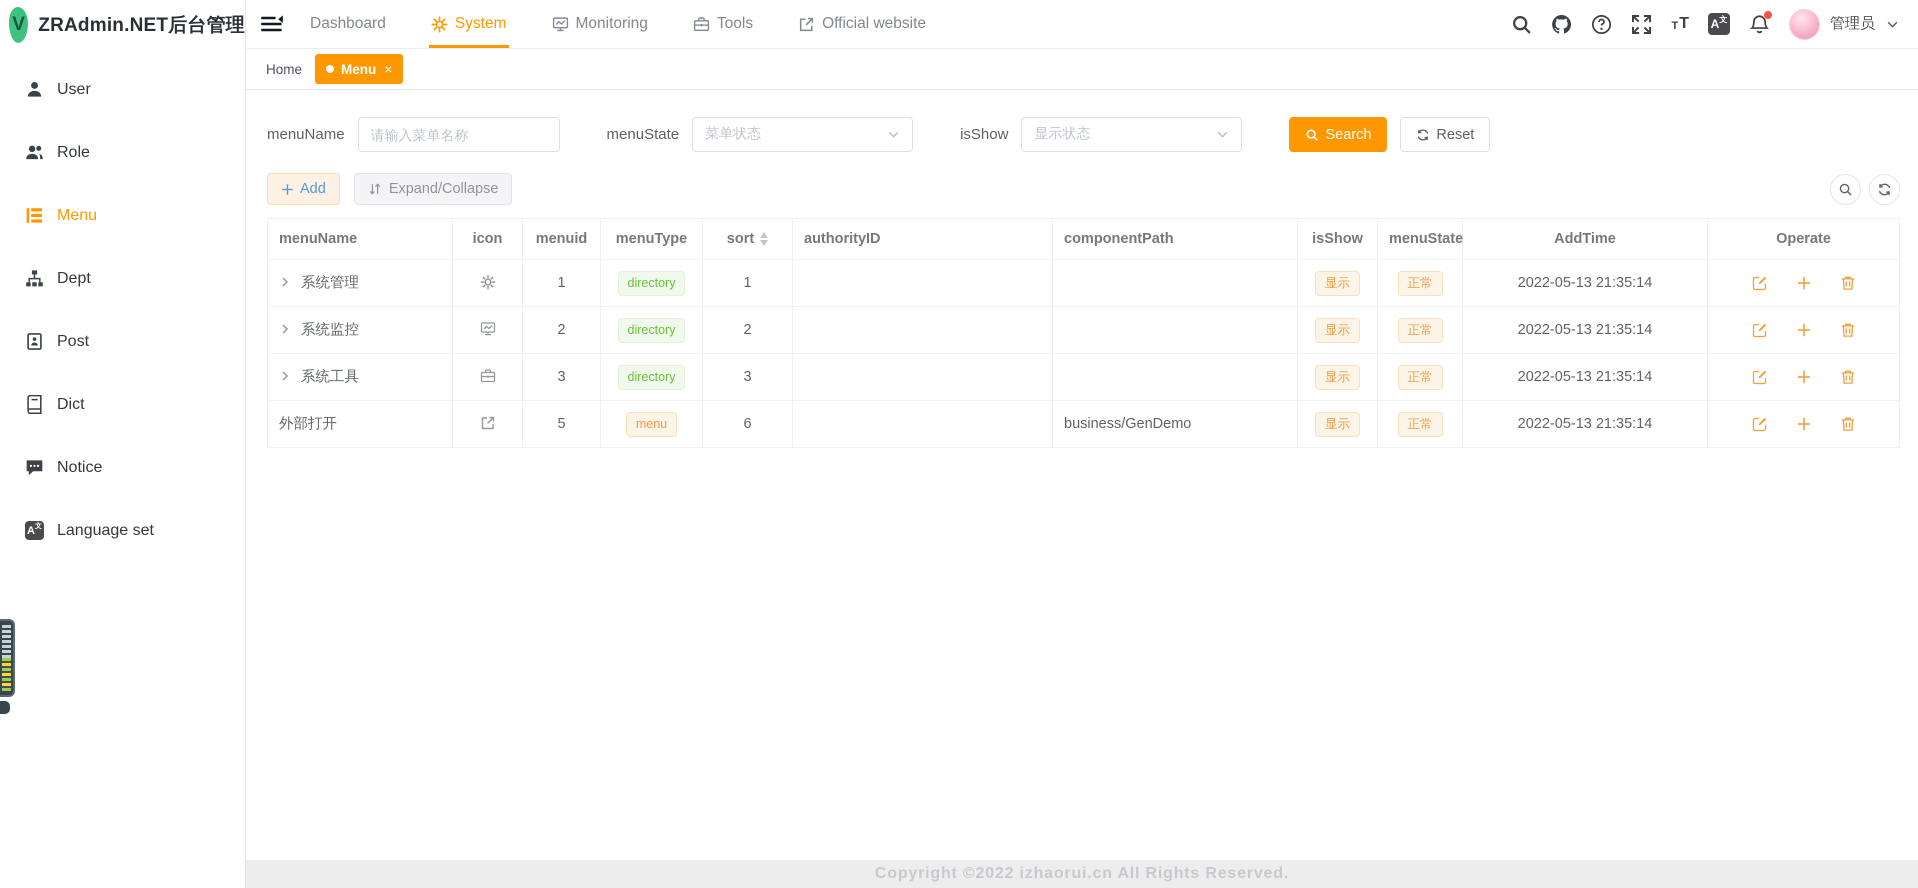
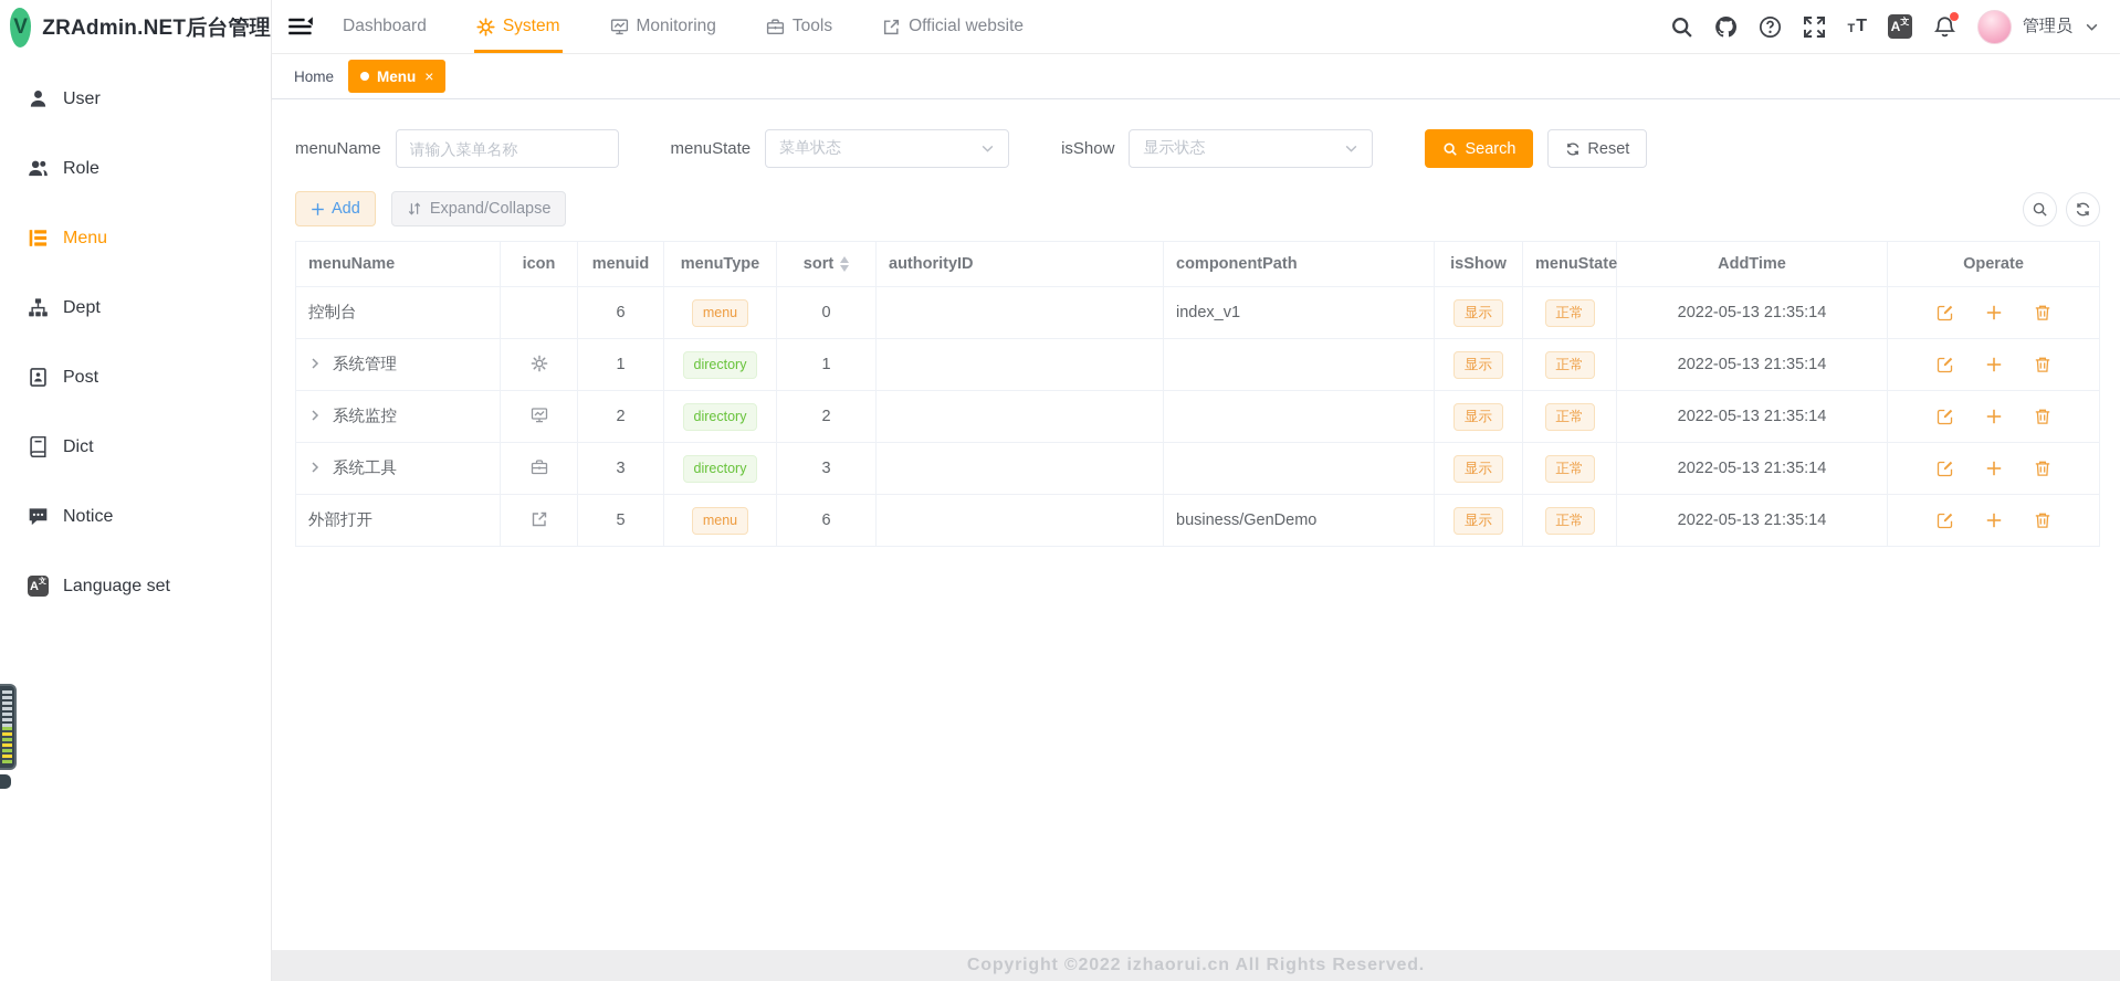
  V
  ZRAdmin.NET后台管理
  User
  Role
  Menu
  Dept
  Post
  Dict
  Notice
  A
  Language set
  Dashboard
  System
  Monitoring
  Tools
  Official website
  T
  T
  A
  文
  管理员
  Home
  Menu
  ×
  menuName
  请输入菜单名称
  menuState
  菜单状态
  isShow
  显示状态
  Search
  Reset
  Add
  Expand/Collapse
  menuName	icon	menuid	menuType	sort	authorityID	componentPath	isShow	menuState	AddTime	Operate
+ 控制台		6	menu	0		index_v1	显示	正常	2022-05-13 21:35:14
  系统管理		1	directory	1			显示	正常	2022-05-13 21:35:14
  系统监控		2	directory	2			显示	正常	2022-05-13 21:35:14
  系统工具		3	directory	3			显示	正常	2022-05-13 21:35:14
  外部打开		5	menu	6		business/GenDemo	显示	正常	2022-05-13 21:35:14
  Copyright ©2022 izhaorui.cn All Rights Reserved.
